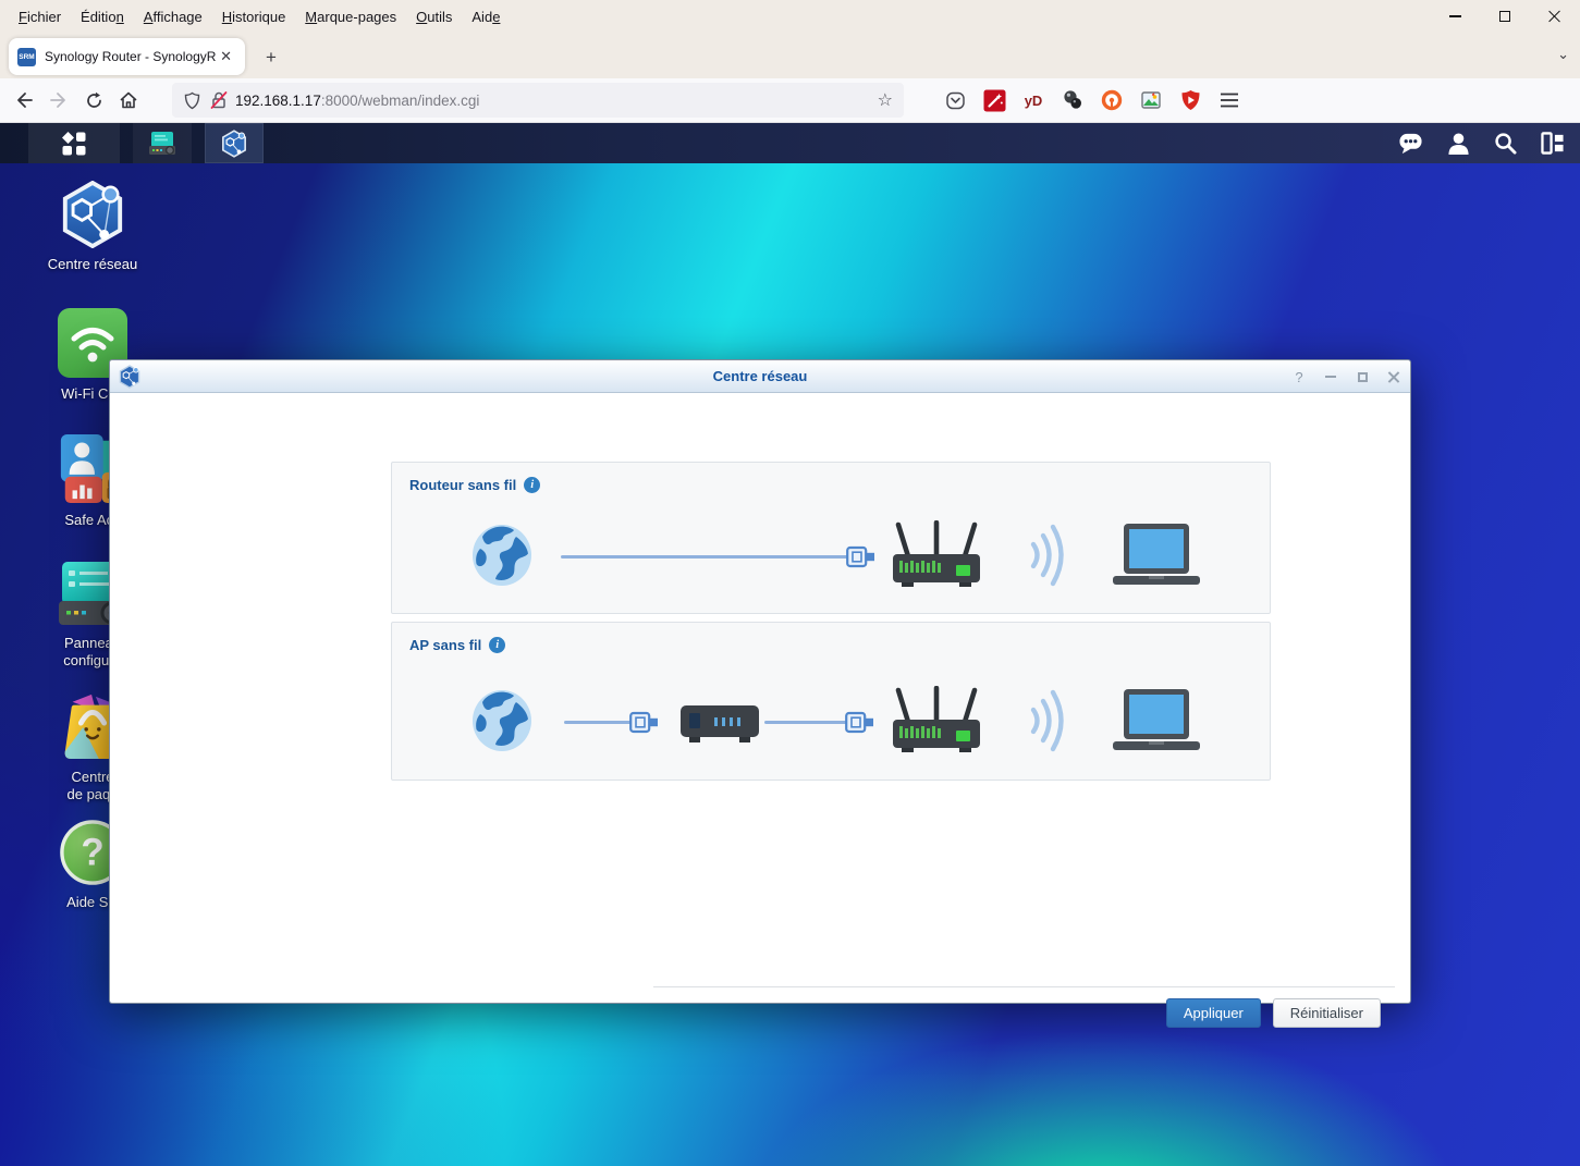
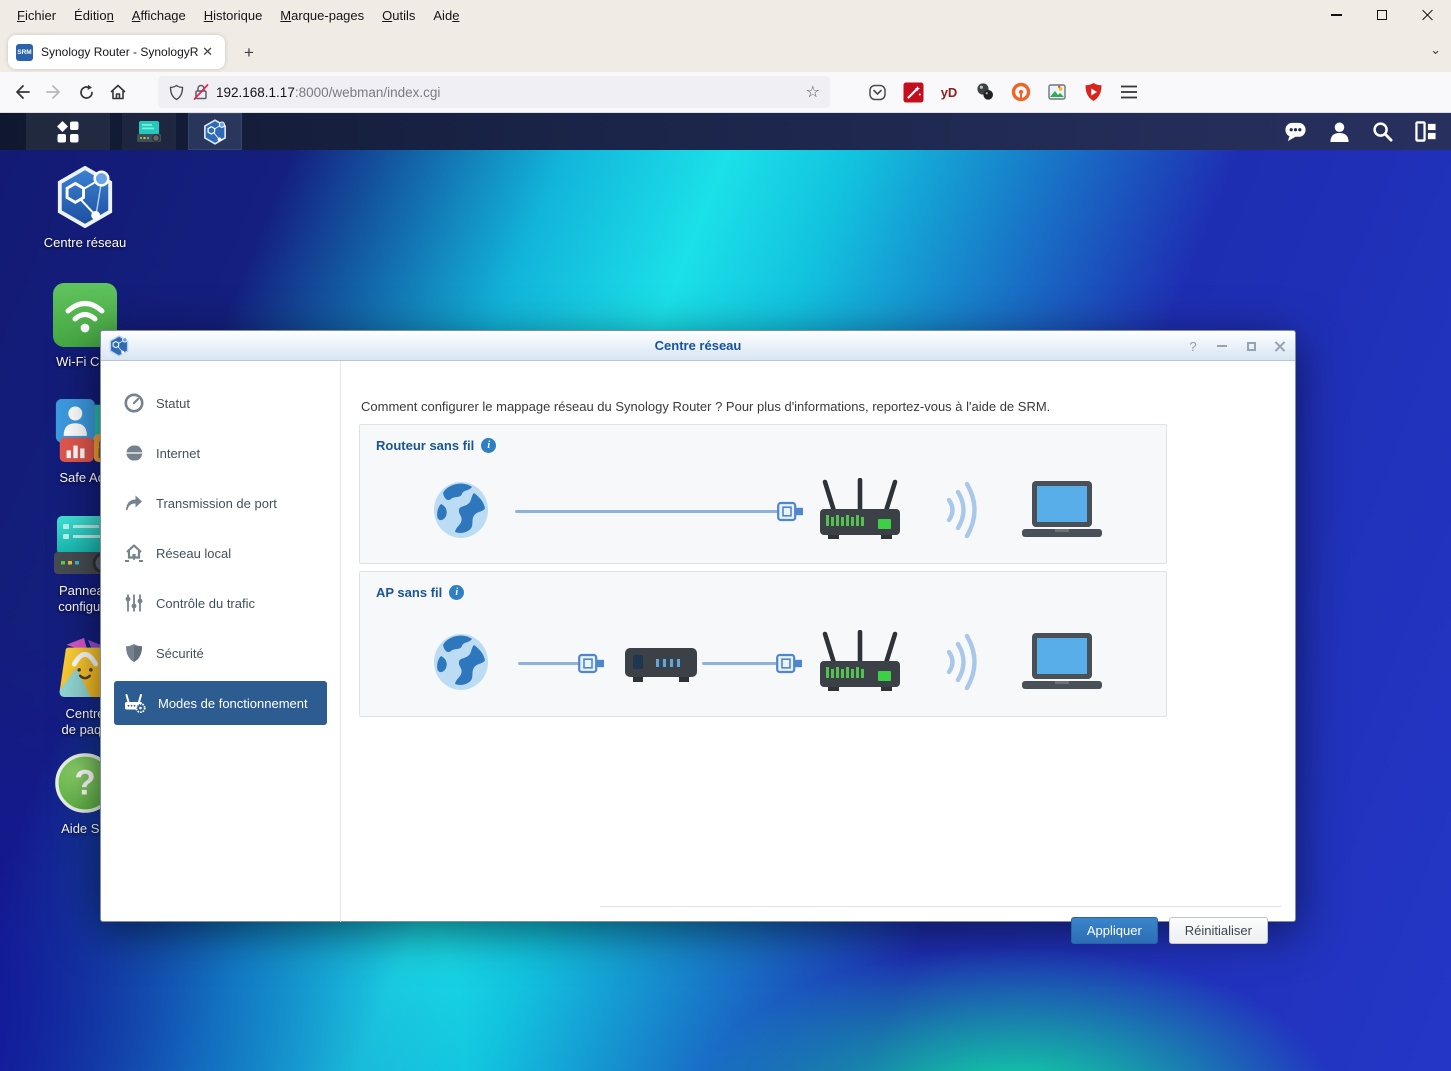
  Fichier
  Édition
  Affichage
  Historique
  Marque-pages
  Outils
  Aide
  Synology Router - SynologyR
  ✕
  +
  ⌄
  192.168.1.17:8000/webman/index.cgi
  ☆
  yD
  Centre réseau
  Wi-Fi C
  Safe A
  Panne
  configu
  Centr
  de paq
  ?
  Aide S
  Centre réseau
  ?
+ Statut
+ Internet
+ Transmission de port
+ Réseau local
+ Contrôle du trafic
+ Sécurité
+ Modes de fonctionnement
+ Comment configurer le mappage réseau du Synology Router ? Pour plus d'informations, reportez-vous à l'aide de SRM.
  Routeur sans fil
  i
  AP sans fil
  i
  Appliquer
  Réinitialiser
